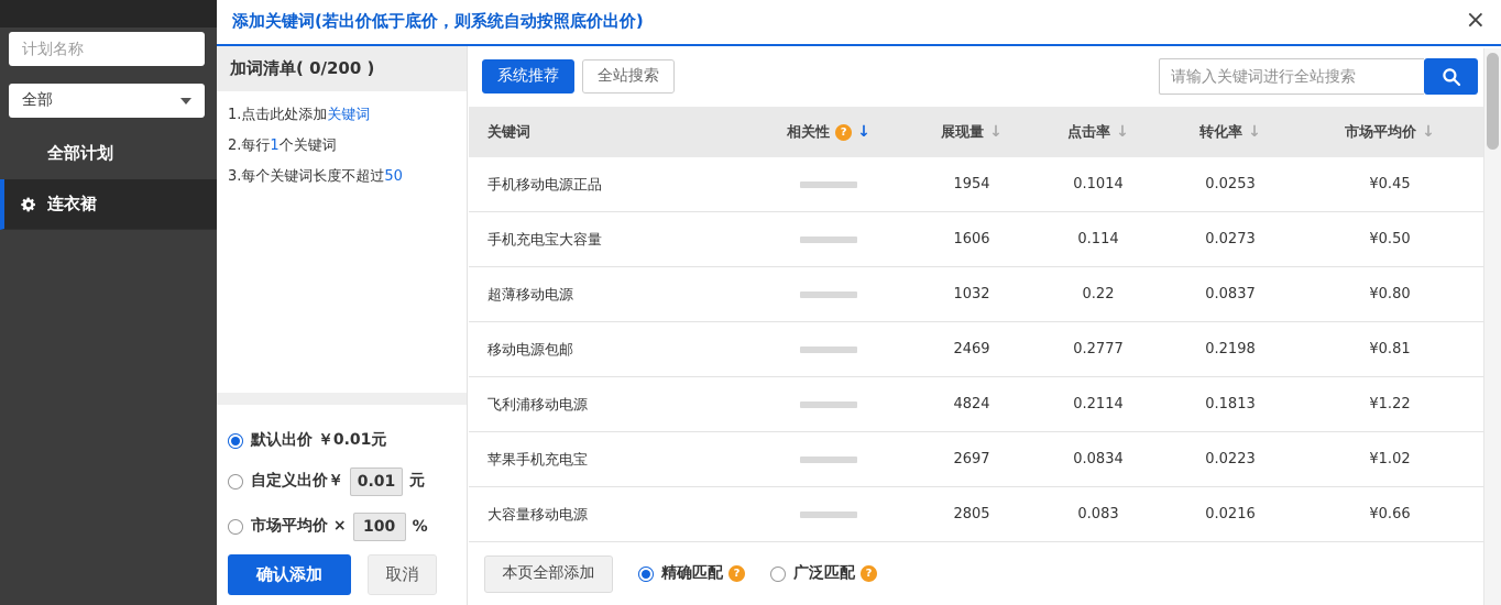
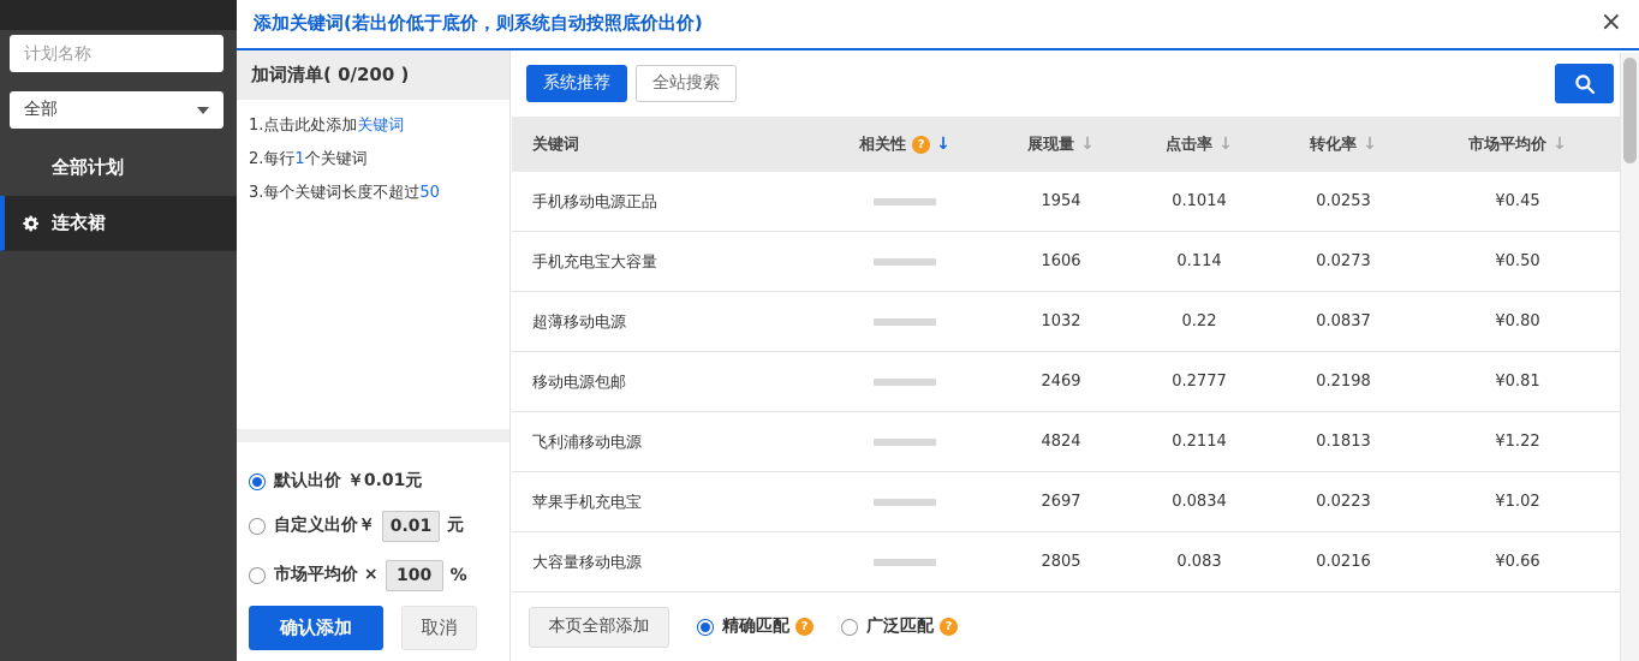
  计划名称
  全部
  全部计划
  连衣裙
  添加关键词(若出价低于底价，则系统自动按照底价出价)
  ×
  加词清单( 0/200 )
  1.点击此处添加关键词
  2.每行1个关键词
  3.每个关键词长度不超过50
  默认出价 ￥0.01元
  自定义出价￥
  0.01
  元
  市场平均价 ×
  100
  %
  确认添加
  取消
  系统推荐
  全站搜索
- 请输入关键词进行全站搜索
  关键词
  相关性
  ?
  ↓
  展现量
  ↓
  点击率
  ↓
  转化率
  ↓
  市场平均价
  ↓
  手机移动电源正品
  1954
  0.1014
  0.0253
  ¥0.45
  手机充电宝大容量
  1606
  0.114
  0.0273
  ¥0.50
  超薄移动电源
  1032
  0.22
  0.0837
  ¥0.80
  移动电源包邮
  2469
  0.2777
  0.2198
  ¥0.81
  飞利浦移动电源
  4824
  0.2114
  0.1813
  ¥1.22
  苹果手机充电宝
  2697
  0.0834
  0.0223
  ¥1.02
  大容量移动电源
  2805
  0.083
  0.0216
  ¥0.66
  本页全部添加
  精确匹配
  ?
  广泛匹配
  ?
